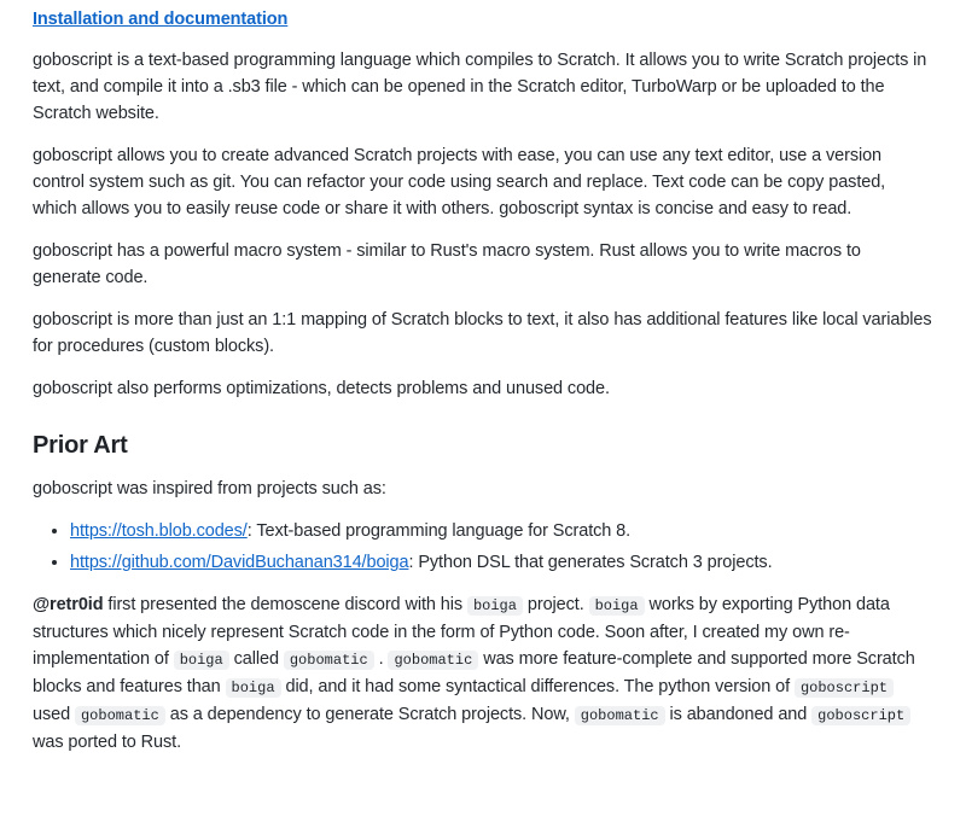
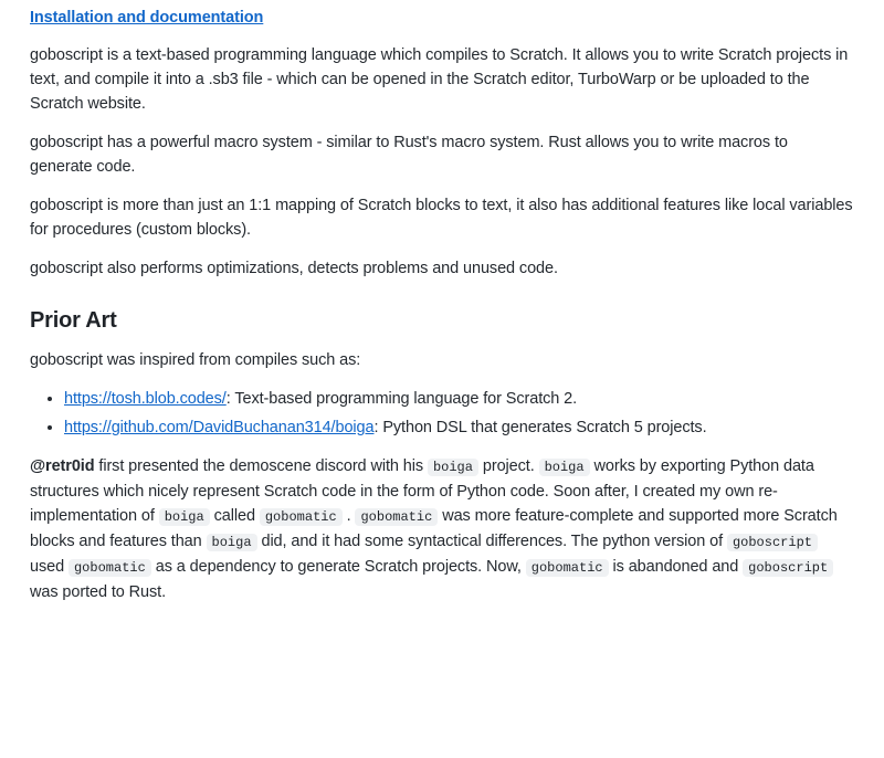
  Installation and documentation
  goboscript is a text-based programming language which compiles to Scratch. It allows you to write Scratch projects in text, and compile it into a .sb3 file - which can be opened in the Scratch editor, TurboWarp or be uploaded to the Scratch website.
- goboscript allows you to create advanced Scratch projects with ease, you can use any text editor, use a version control system such as git. You can refactor your code using search and replace. Text code can be copy pasted, which allows you to easily reuse code or share it with others. goboscript syntax is concise and easy to read.
  goboscript has a powerful macro system - similar to Rust's macro system. Rust allows you to write macros to generate code.
  goboscript is more than just an 1:1 mapping of Scratch blocks to text, it also has additional features like local variables for procedures (custom blocks).
  goboscript also performs optimizations, detects problems and unused code.
  Prior Art
- goboscript was inspired from projects such as:
+ goboscript was inspired from compiles such as:
- https://tosh.blob.codes/: Text-based programming language for Scratch 8.
+ https://tosh.blob.codes/: Text-based programming language for Scratch 2.
- https://github.com/DavidBuchanan314/boiga: Python DSL that generates Scratch 3 projects.
+ https://github.com/DavidBuchanan314/boiga: Python DSL that generates Scratch 5 projects.
  @retr0id first presented the demoscene discord with his boiga project. boiga works by exporting Python data structures which nicely represent Scratch code in the form of Python code. Soon after, I created my own re-implementation of boiga called gobomatic . gobomatic was more feature-complete and supported more Scratch blocks and features than boiga did, and it had some syntactical differences. The python version of goboscript used gobomatic as a dependency to generate Scratch projects. Now, gobomatic is abandoned and goboscript was ported to Rust.
